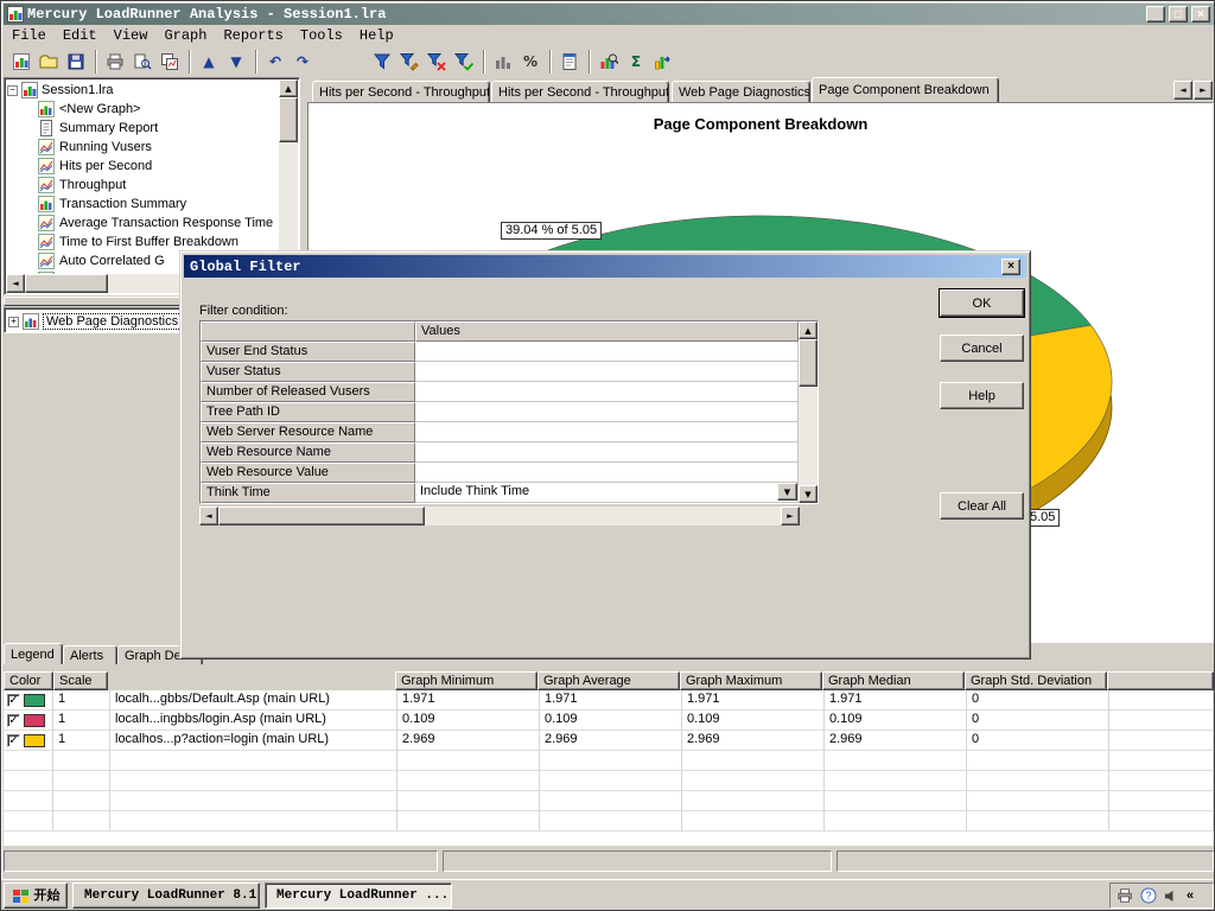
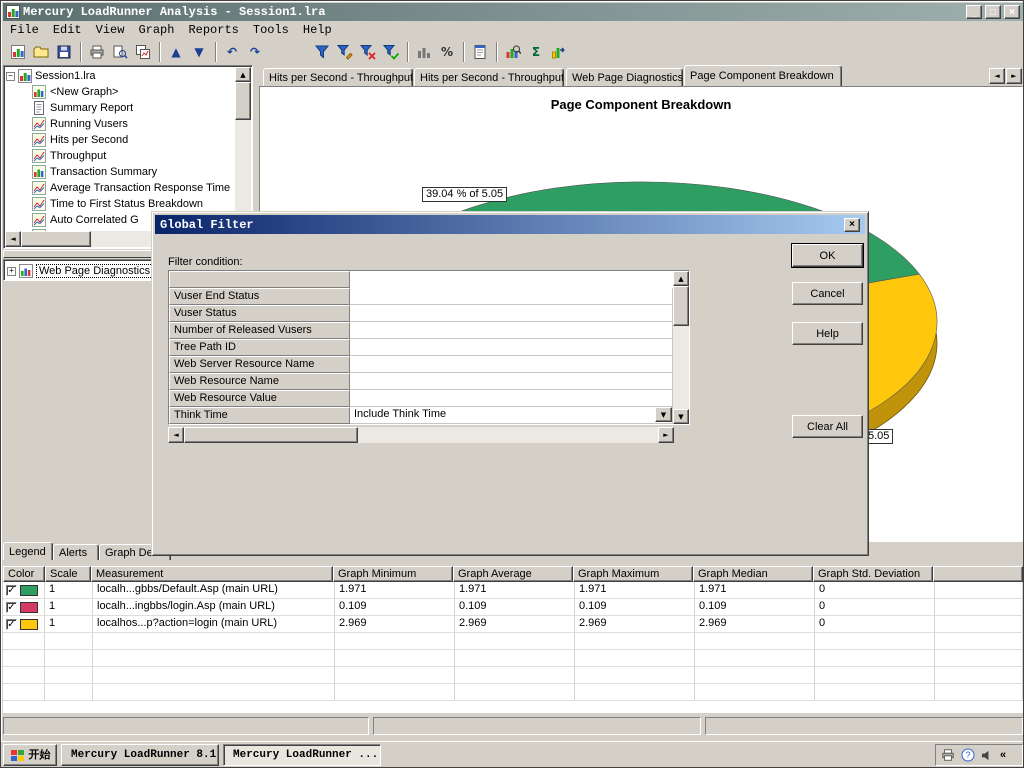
  Mercury LoadRunner Analysis - Session1.lra
  _
  □
  ×
  File
  Edit
  View
  Graph
  Reports
  Tools
  Help
  ▲
  ▼
  ↶
  ↷
  %
  Σ
  −
  Session1.lra
  <New Graph>
  Summary Report
  Running Vusers
  Hits per Second
  Throughput
  Transaction Summary
  Average Transaction Response Time
- Time to First Buffer Breakdown
+ Time to First Status Breakdown
  Auto Correlated G
  ▲
  ◄
  +
  Web Page Diagnostics
  Hits per Second - Throughput
  Hits per Second - Throughput
  Web Page Diagnostics
  Page Component Breakdown
  ◄
  ►
  Page Component Breakdown
  39.04 % of 5.05
  5.05
  Legend
  Alerts
  Graph De
  Color
  Scale
+ Measurement
  Graph Minimum
  Graph Average
  Graph Maximum
  Graph Median
  Graph Std. Deviation
  ✓
  1
  localh...gbbs/Default.Asp (main URL)
  1.971
  1.971
  1.971
  1.971
  0
  ✓
  1
  localh...ingbbs/login.Asp (main URL)
  0.109
  0.109
  0.109
  0.109
  0
  ✓
  1
  localhos...p?action=login (main URL)
  2.969
  2.969
  2.969
  2.969
  0
  开始
  Mercury LoadRunner 8.1
  Mercury LoadRunner ...
  ?
  «
  Global Filter
  ×
  Filter condition:
- Values
  Vuser End Status
  Vuser Status
  Number of Released Vusers
  Tree Path ID
  Web Server Resource Name
  Web Resource Name
  Web Resource Value
  Think Time
  Include Think Time
  ▼
  ▲
  ▼
  ◄
  ►
  OK
  Cancel
  Help
  Clear All
